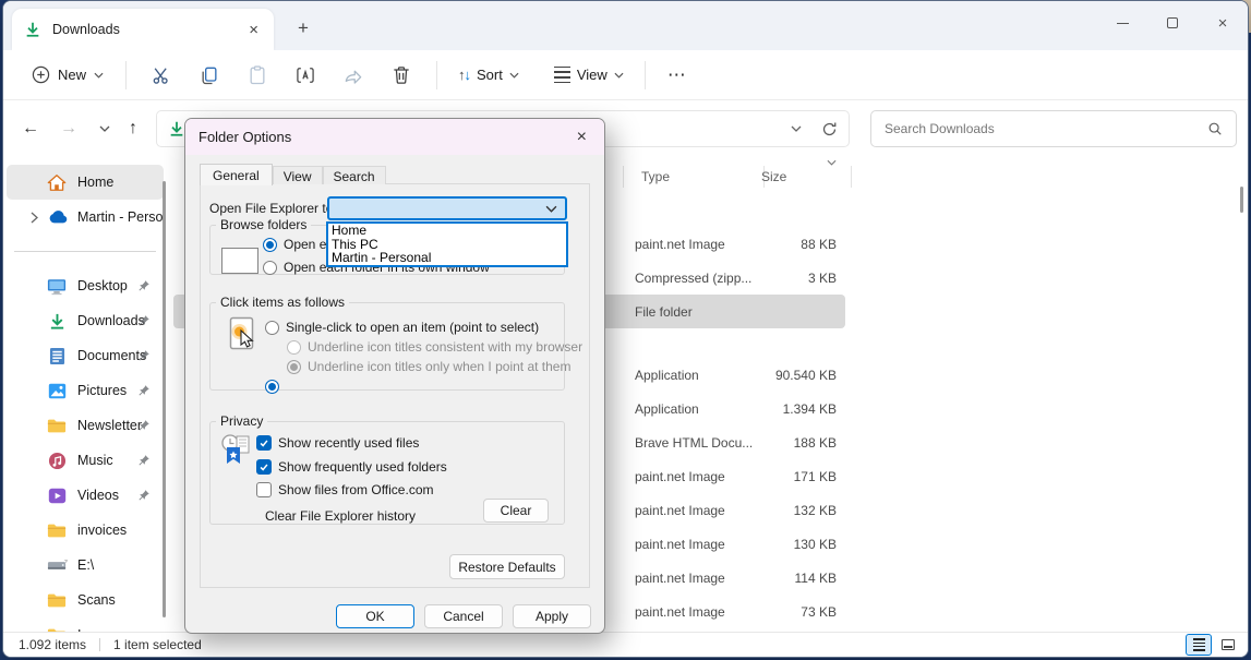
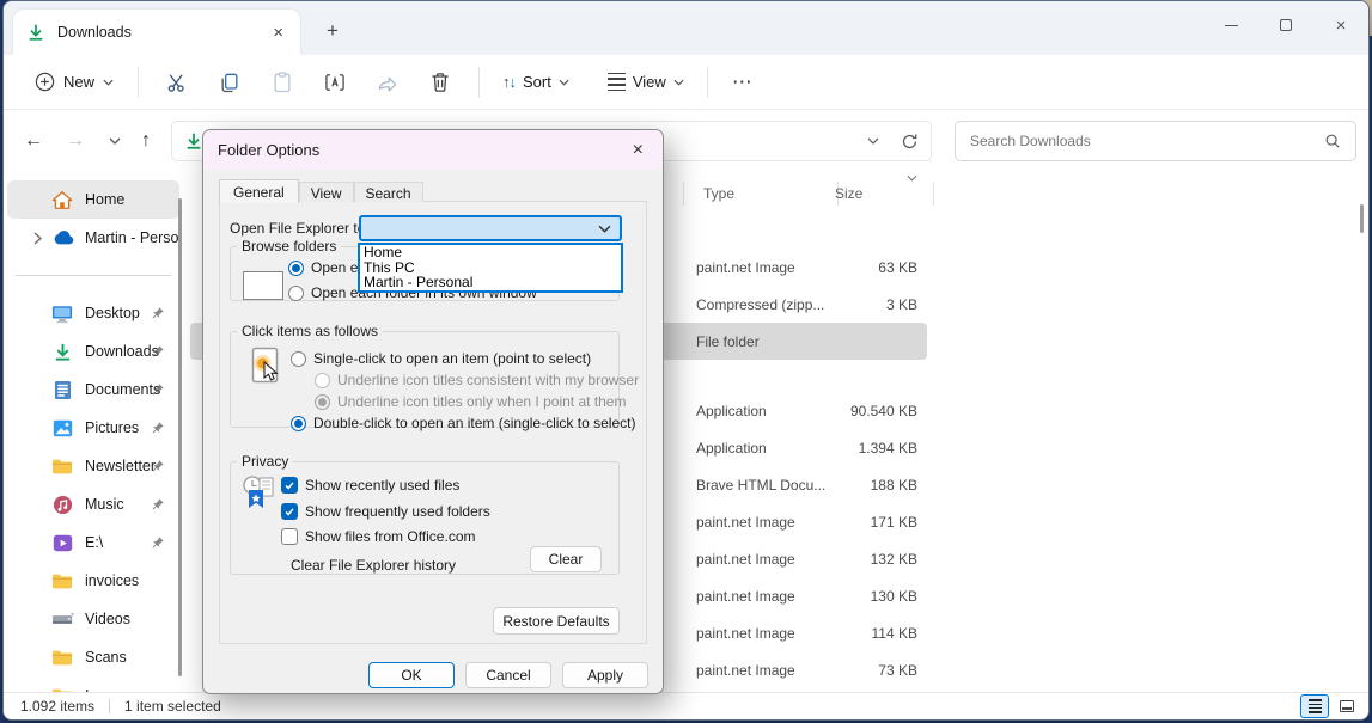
  Downloads
  ×
  +
  ×
  New
  ↑↓
  Sort
  View
  ⋯
  ←
  →
  ↑
  Search Downloads
  Home
  Martin - Perso
  Desktop
  Downloads
  Documents
  Pictures
  Newsletter
  Music
- Videos
+ E:\
  invoices
- E:\
+ Videos
  Scans
  Type
  Size
  paint.net Image
- 88 KB
+ 63 KB
  Compressed (zipp...
  3 KB
  File folder
  Application
  90.540 KB
  Application
  1.394 KB
  Brave HTML Docu...
  188 KB
  paint.net Image
  171 KB
  paint.net Image
  132 KB
  paint.net Image
  130 KB
  paint.net Image
  114 KB
  paint.net Image
  73 KB
  1.092 items
  1 item selected
  Folder Options
  ×
  General
  View
  Search
  Open File Explorer t
  Home
  This PC
  Martin - Personal
  Browse folders
  Open each folder in its own window
  Click items as follows
  Single-click to open an item (point to select)
  Underline icon titles consistent with my browser
  Underline icon titles only when I point at them
+ Double-click to open an item (single-click to select)
  Privacy
  Show recently used files
  Show frequently used folders
  Show files from Office.com
  Clear File Explorer history
  Clear
  Restore Defaults
  OK
  Cancel
  Apply
